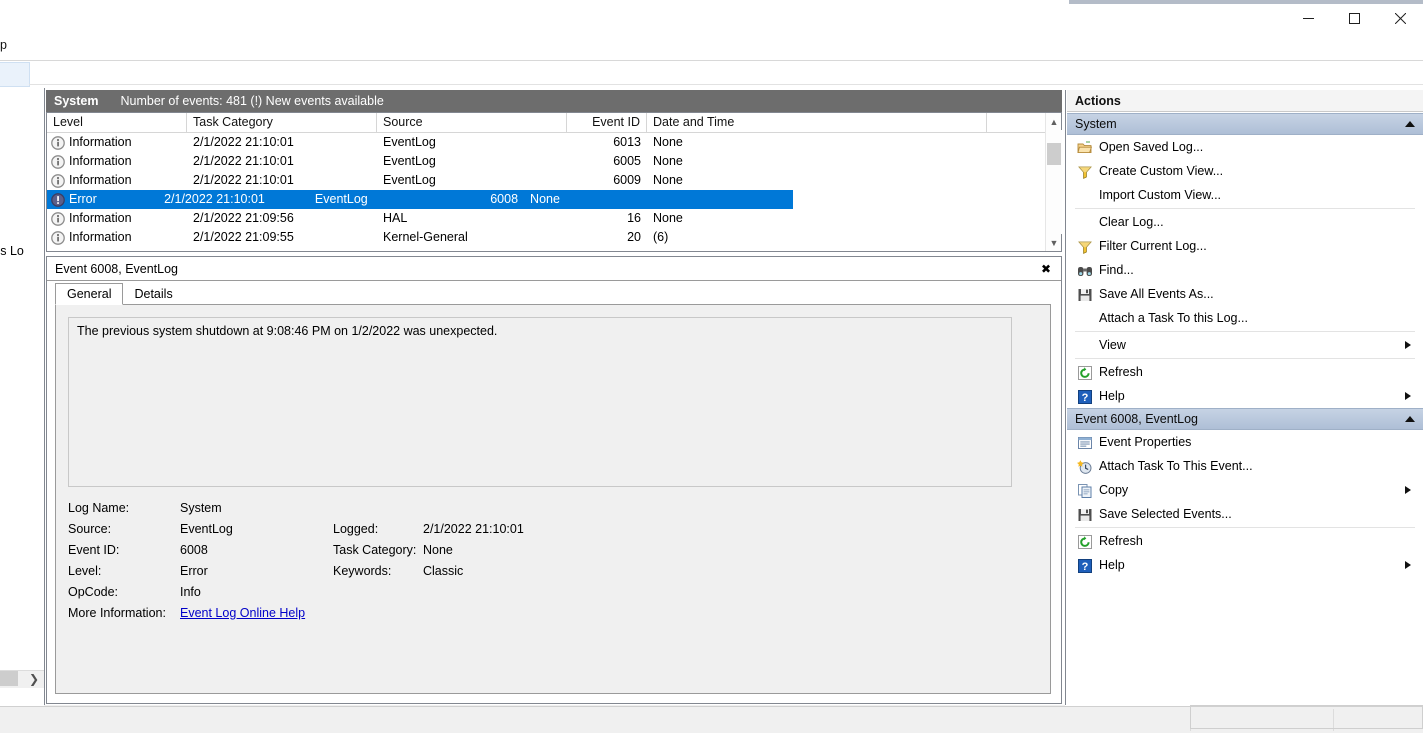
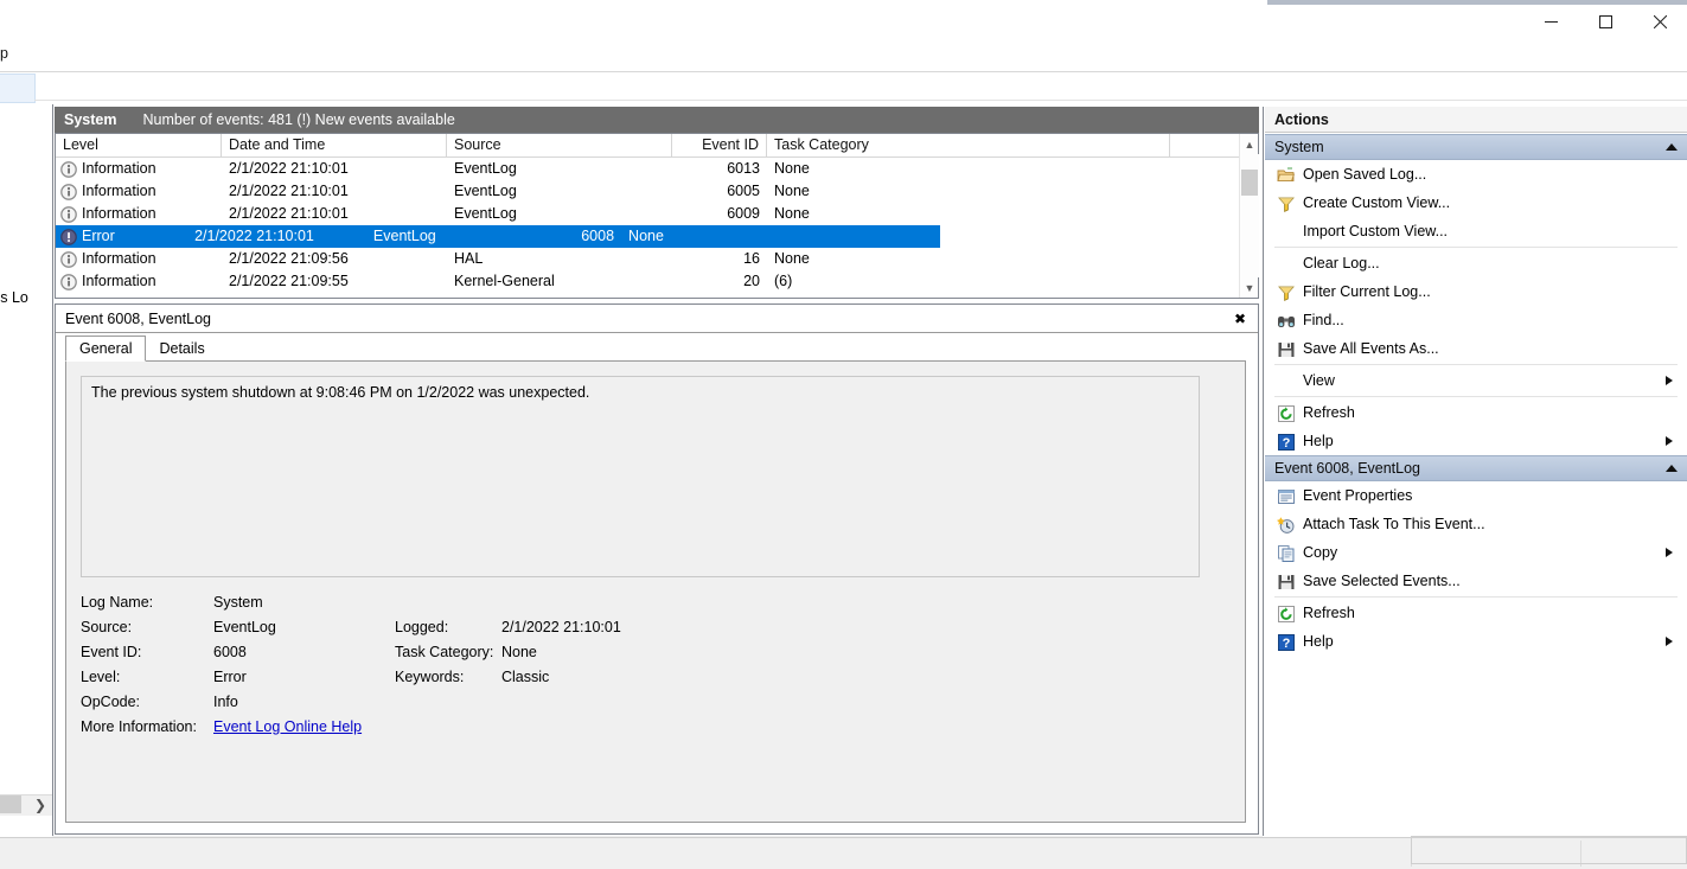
  p
  ❯
  System
  Number of events: 481 (!) New events available
  Level
- Task Category
+ Date and Time
  Source
  Event ID
- Date and Time
+ Task Category
  Information
  2/1/2022 21:10:01
  EventLog
  6013
  None
  Information
  2/1/2022 21:10:01
  EventLog
  6005
  None
  Information
  2/1/2022 21:10:01
  EventLog
  6009
  None
  Error
  2/1/2022 21:10:01
  EventLog
  6008
  None
  Information
  2/1/2022 21:09:56
  HAL
  16
  None
  Information
  2/1/2022 21:09:55
  Kernel-General
  20
  (6)
  ▲
  ▼
  Event 6008, EventLog
  ✖
  General
  Details
  The previous system shutdown at 9:08:46 PM on 1/2/2022 was unexpected.
  Log Name:
  System
  Source:
  EventLog
  Logged:
  2/1/2022 21:10:01
  Event ID:
  6008
  Task Category:
  None
  Level:
  Error
  Keywords:
  Classic
  OpCode:
  Info
  More Information:
  Event Log Online Help
  Actions
  System
  Open Saved Log...
  Create Custom View...
  Import Custom View...
  Clear Log...
  Filter Current Log...
  Find...
  Save All Events As...
- Attach a Task To this Log...
  View
  Refresh
  ?
  Help
  Event 6008, EventLog
  Event Properties
  Attach Task To This Event...
  Copy
  Save Selected Events...
  Refresh
  ?
  Help
